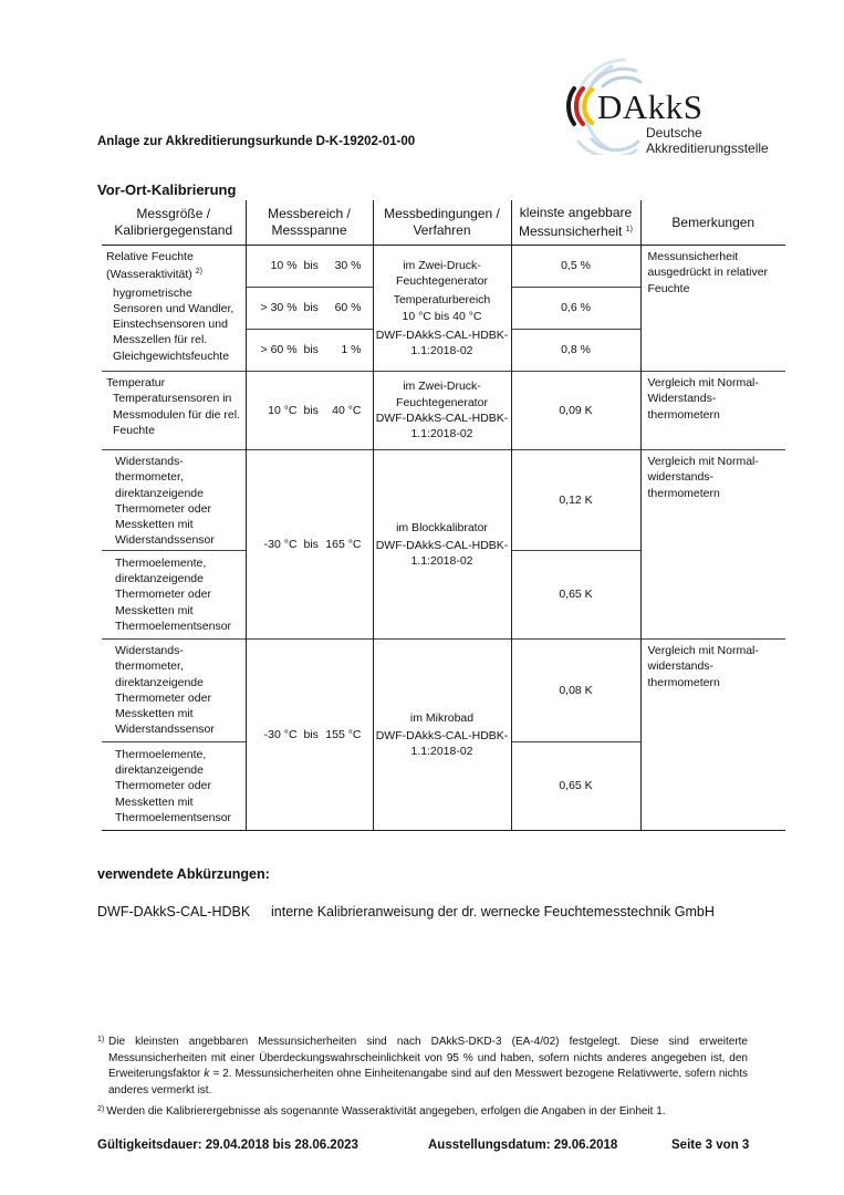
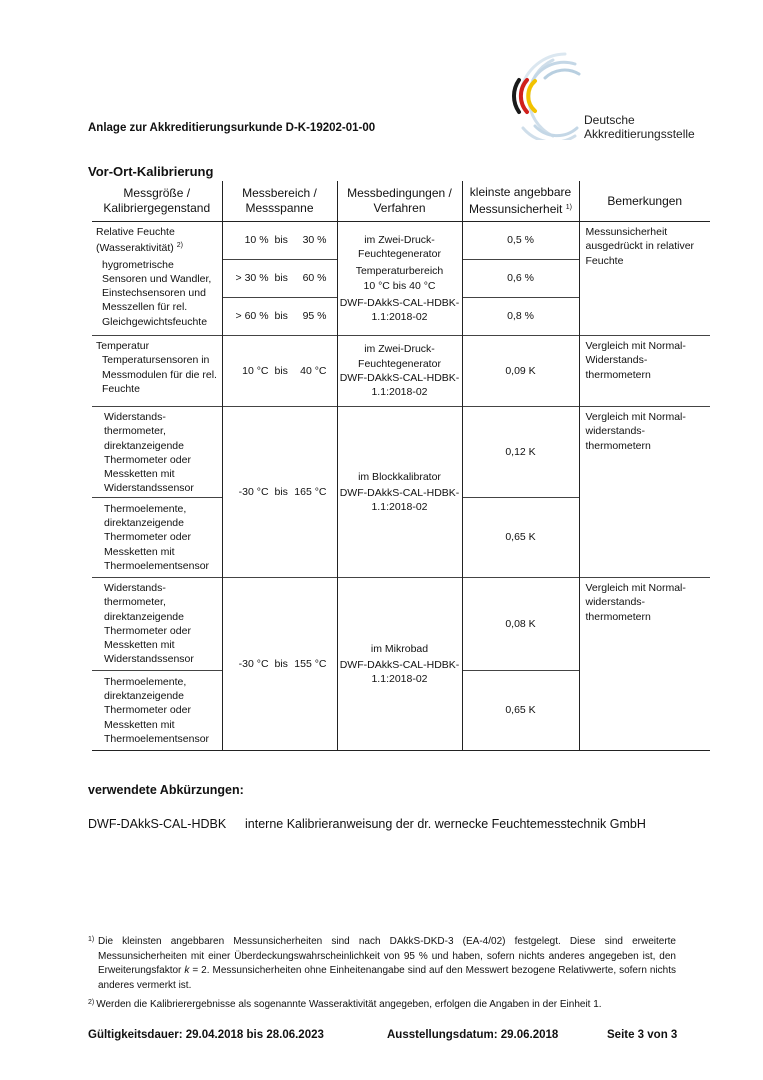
- DAkkS
  Deutsche
  Akkreditierungsstelle
  Anlage zur Akkreditierungsurkunde D-K-19202-01-00
  Vor-Ort-Kalibrierung
  Messgröße / Kalibriergegenstand	Messbereich / Messspanne	Messbedingungen / Verfahren	kleinste angebbare Messunsicherheit	Bemerkungen
  Relative Feuchte (Wasseraktivität) hygrometrische Sensoren und Wandler, Einstechsensoren und Messzellen für rel. Gleichgewichtsfeuchte	10 % bis 30 %	im Zwei-Druck- Feuchtegenerator Temperaturbereich 10 °C bis 40 °C DWF-DAkkS-CAL-HDBK- 1.1:2018-02	0,5 %	Messunsicherheit ausgedrückt in relativer Feuchte
  > 30 % bis 60 %	0,6 %
- > 60 % bis 1 %	0,8 %
+ > 60 % bis 95 %	0,8 %
  Temperatur Temperatursensoren in Messmodulen für die rel. Feuchte	10 °C bis 40 °C	im Zwei-Druck- Feuchtegenerator DWF-DAkkS-CAL-HDBK- 1.1:2018-02	0,09 K	Vergleich mit Normal-Widerstands-thermometern
  Widerstands-thermometer, direktanzeigende Thermometer oder Messketten mit Widerstandssensor	-30 °C bis 165 °C	im Blockkalibrator DWF-DAkkS-CAL-HDBK- 1.1:2018-02	0,12 K	Vergleich mit Normal-widerstands-thermometern
  Thermoelemente, direktanzeigende Thermometer oder Messketten mit Thermoelementsensor	0,65 K
  Widerstands-thermometer, direktanzeigende Thermometer oder Messketten mit Widerstandssensor	-30 °C bis 155 °C	im Mikrobad DWF-DAkkS-CAL-HDBK- 1.1:2018-02	0,08 K	Vergleich mit Normal-widerstands-thermometern
  Thermoelemente, direktanzeigende Thermometer oder Messketten mit Thermoelementsensor	0,65 K
  verwendete Abkürzungen:
  DWF-DAkkS-CAL-HDBK
  interne Kalibrieranweisung der dr. wernecke Feuchtemesstechnik GmbH
  Die kleinsten angebbaren Messunsicherheiten sind nach DAkkS-DKD-3 (EA-4/02) festgelegt. Diese sind erweiterte Messunsicherheiten mit einer Überdeckungswahrscheinlichkeit von 95 % und haben, sofern nichts anderes angegeben ist, den Erweiterungsfaktor k = 2. Messunsicherheiten ohne Einheitenangabe sind auf den Messwert bezogene Relativwerte, sofern nichts anderes vermerkt ist.
  Werden die Kalibrierergebnisse als sogenannte Wasseraktivität angegeben, erfolgen die Angaben in der Einheit 1.
  Gültigkeitsdauer: 29.04.2018 bis 28.06.2023
  Ausstellungsdatum: 29.06.2018
  Seite 3 von 3
